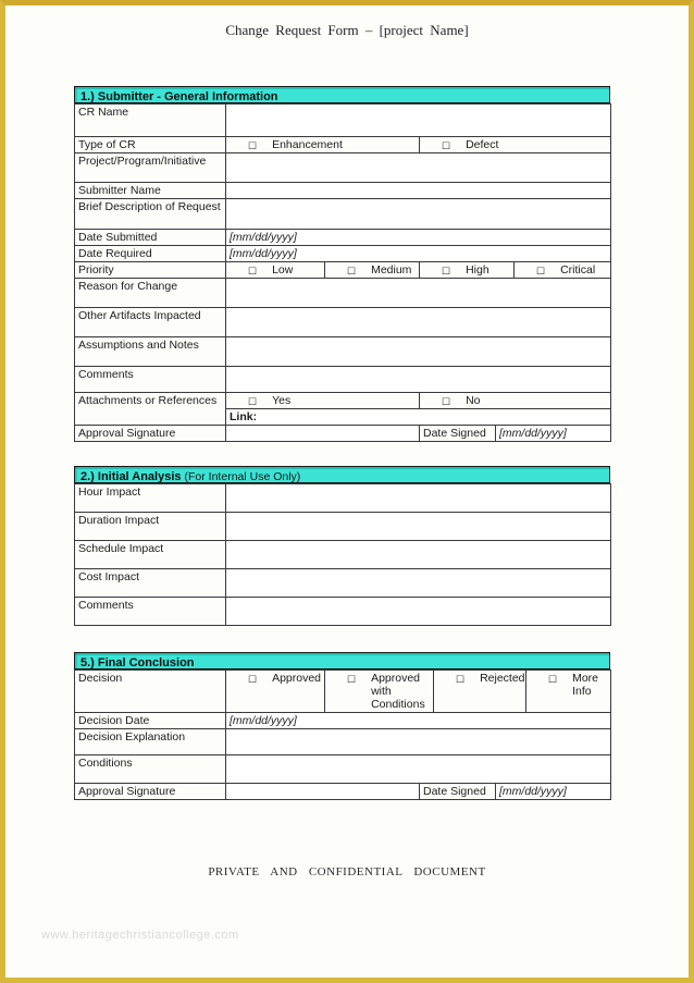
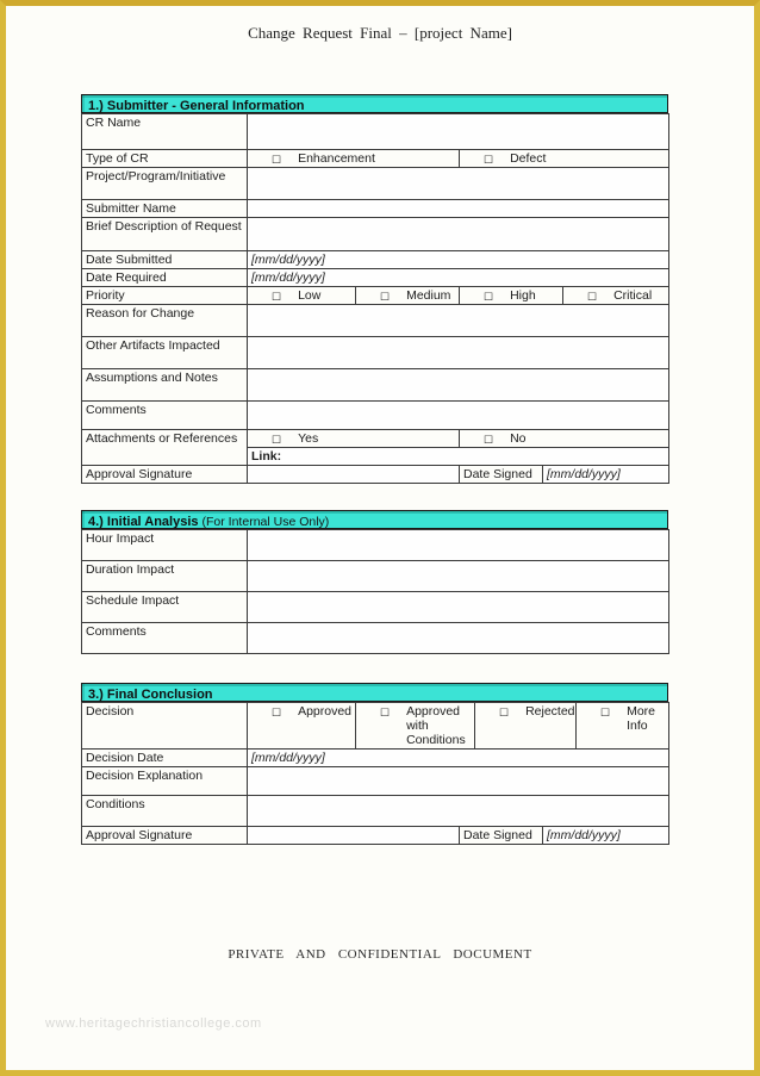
- Change Request Form – [project Name]
+ Change Request Final – [project Name]
  1.) Submitter - General Information
  CR Name
  Type of CR	☐ Enhancement	☐ Defect
  Project/Program/Initiative
  Submitter Name
  Brief Description of Request
  Date Submitted	[mm/dd/yyyy]
  Date Required	[mm/dd/yyyy]
  Priority	☐ Low	☐ Medium	☐ High	☐ Critical
  Reason for Change
  Other Artifacts Impacted
  Assumptions and Notes
  Comments
  Attachments or References	☐ Yes	☐ No
  Link:
  Approval Signature		Date Signed	[mm/dd/yyyy]
- 2.) Initial Analysis (For Internal Use Only)
+ 4.) Initial Analysis (For Internal Use Only)
  Hour Impact
  Duration Impact
  Schedule Impact
- Cost Impact
  Comments
- 5.) Final Conclusion
+ 3.) Final Conclusion
  Decision	☐ Approved	☐ Approved with Conditions	☐ Rejected	☐ More Info
  Decision Date	[mm/dd/yyyy]
  Decision Explanation
  Conditions
  Approval Signature		Date Signed	[mm/dd/yyyy]
  PRIVATE AND CONFIDENTIAL DOCUMENT
  www.heritagechristiancollege.com
